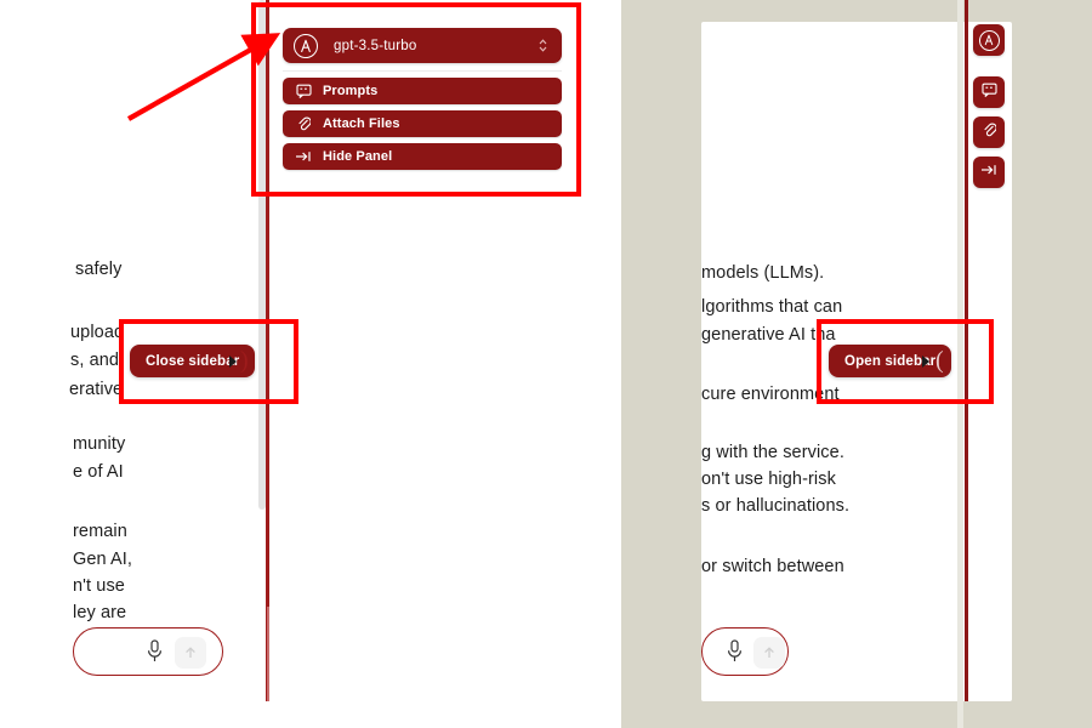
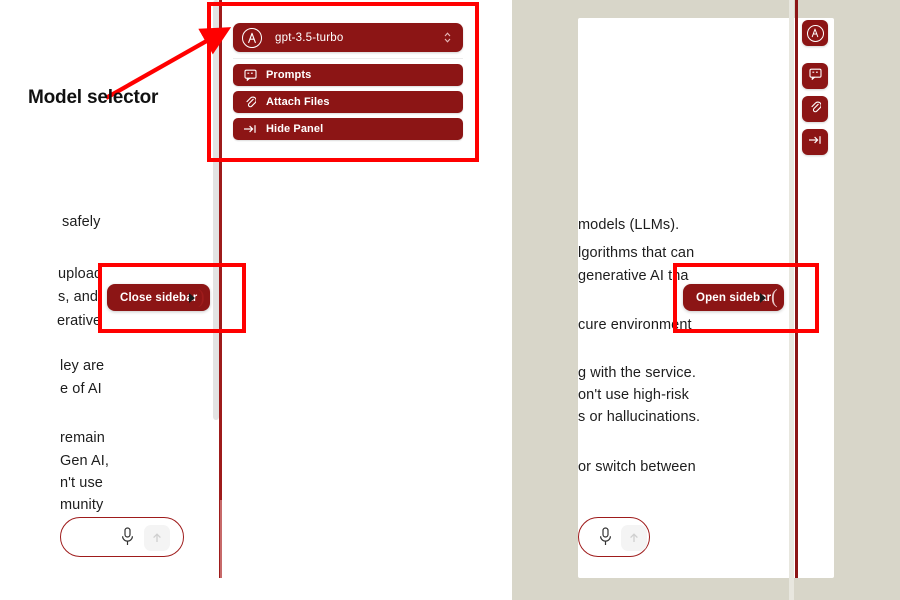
  safely
  upload
  s, and
  erative
- munity
+ ley are
  e of AI
  remain
  Gen AI,
  n't use
- ley are
+ munity
  gpt-3.5-turbo
  Prompts
  Attach Files
  Hide Panel
  Close sidebar
  models (LLMs).
  lgorithms that can
  generative AI tha
  cure environment
  g with the service.
  on't use high-risk
  s or hallucinations.
  or switch between
  Open sidebar
  (
+ Model selector
